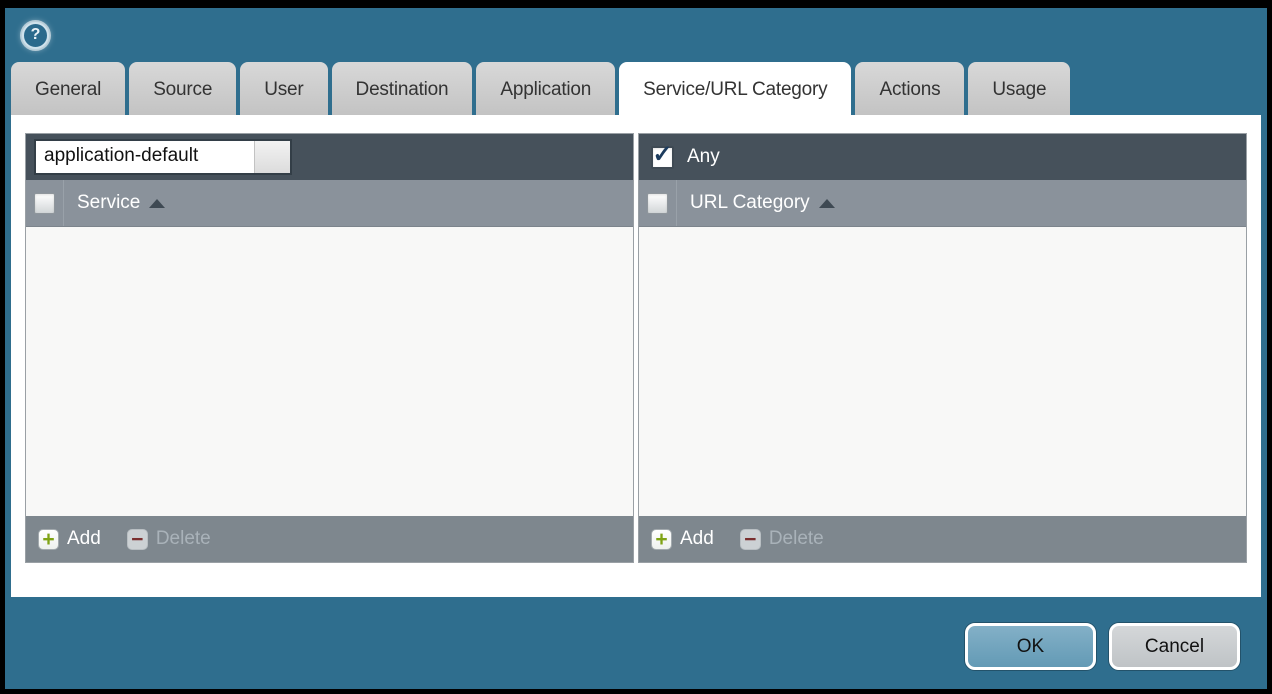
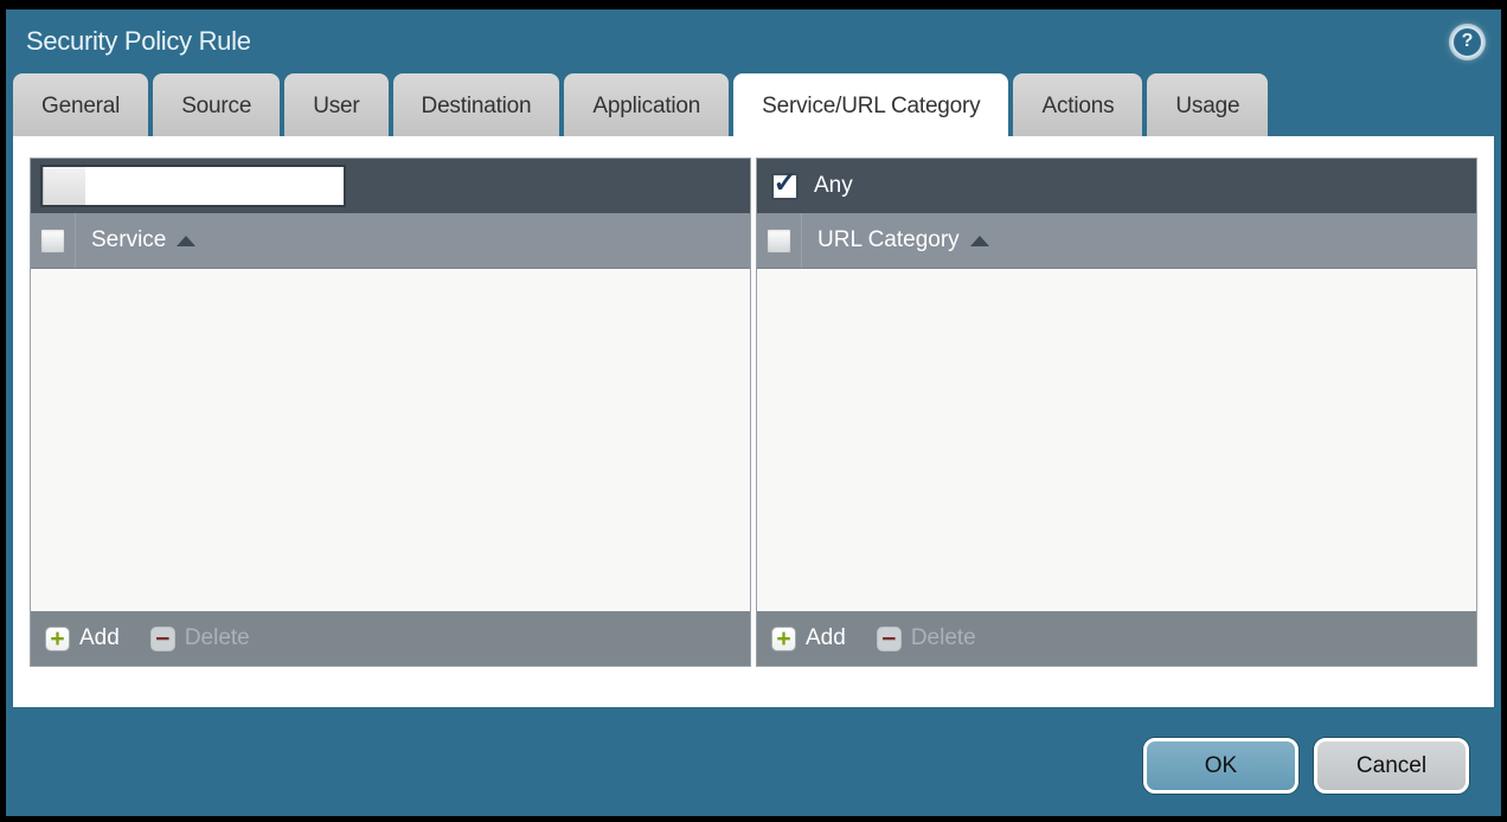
+ Security Policy Rule
  ?
  General
  Source
  User
  Destination
  Application
  Service/URL Category
  Actions
  Usage
- application-default
  Service
  +
  Add
  −
  Delete
  ✓
  Any
  URL Category
  +
  Add
  −
  Delete
  OK
  Cancel
